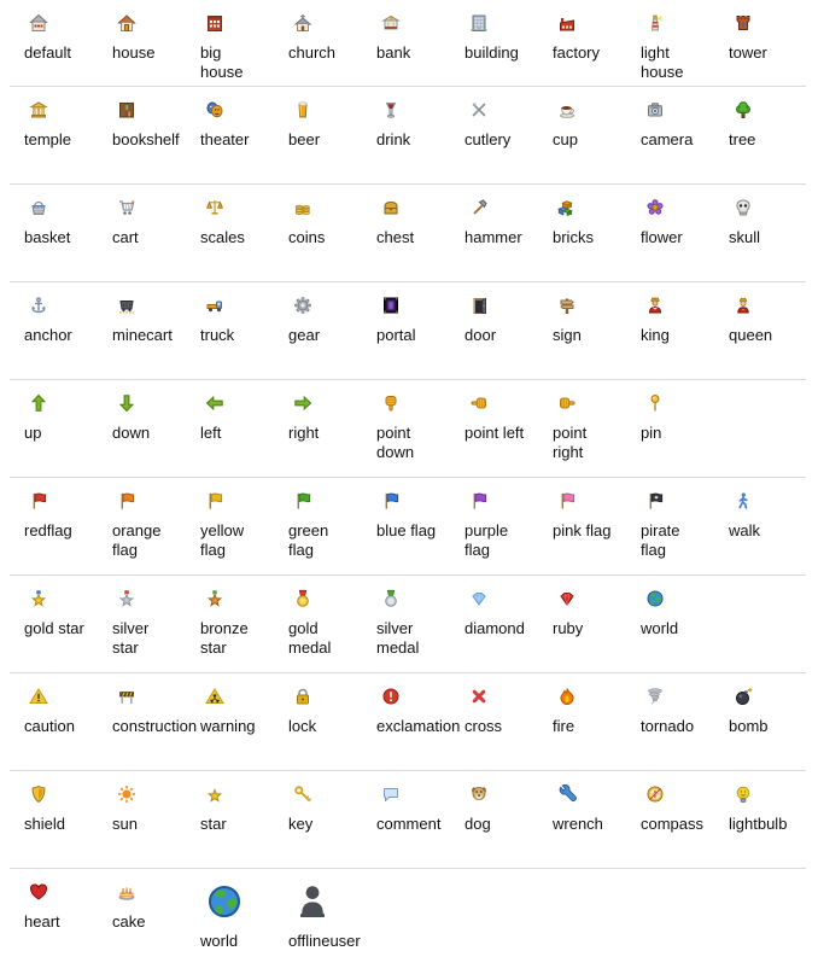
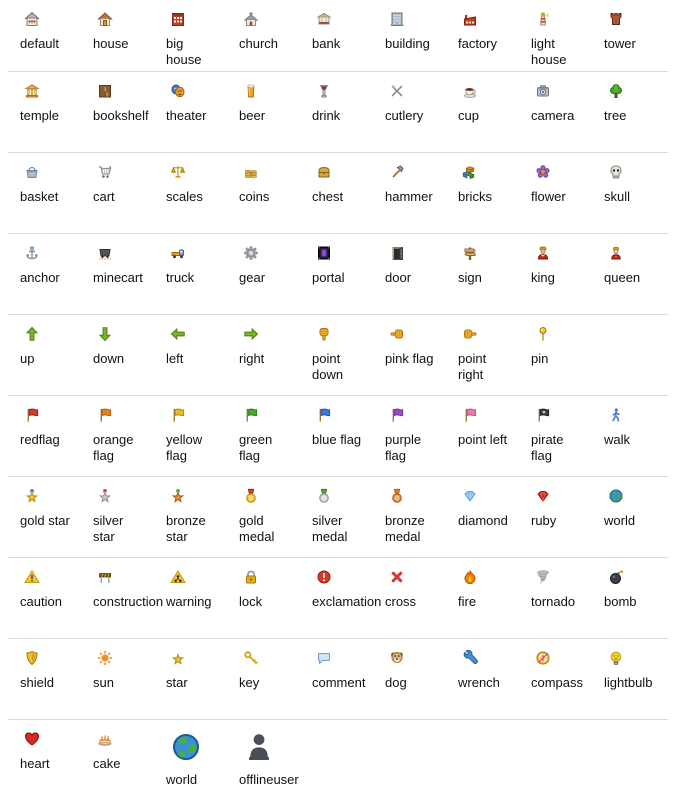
  default
  house
  big house
  church
  bank
  building
  factory
  light house
  tower
  temple
  bookshelf
  theater
  beer
  drink
  cutlery
  cup
  camera
  tree
  basket
  cart
  scales
  coins
  chest
  hammer
  bricks
  flower
  skull
  anchor
  minecart
  truck
  gear
  portal
  door
  sign
  king
  queen
  up
  down
  left
  right
  point down
- point left
+ pink flag
  point right
  pin
  redflag
  orange flag
  yellow flag
  green flag
  blue flag
  purple flag
- pink flag
+ point left
  pirate flag
  walk
  gold star
  silver star
  bronze star
  gold medal
  silver medal
+ bronze medal
  diamond
  ruby
  world
  caution
  constructio
  warning
  lock
  exclamatio
  cross
  fire
  tornado
  bomb
  shield
  sun
  star
  key
  comment
  dog
  wrench
  compass
  lightbulb
  heart
  cake
  world
  offlineuser
